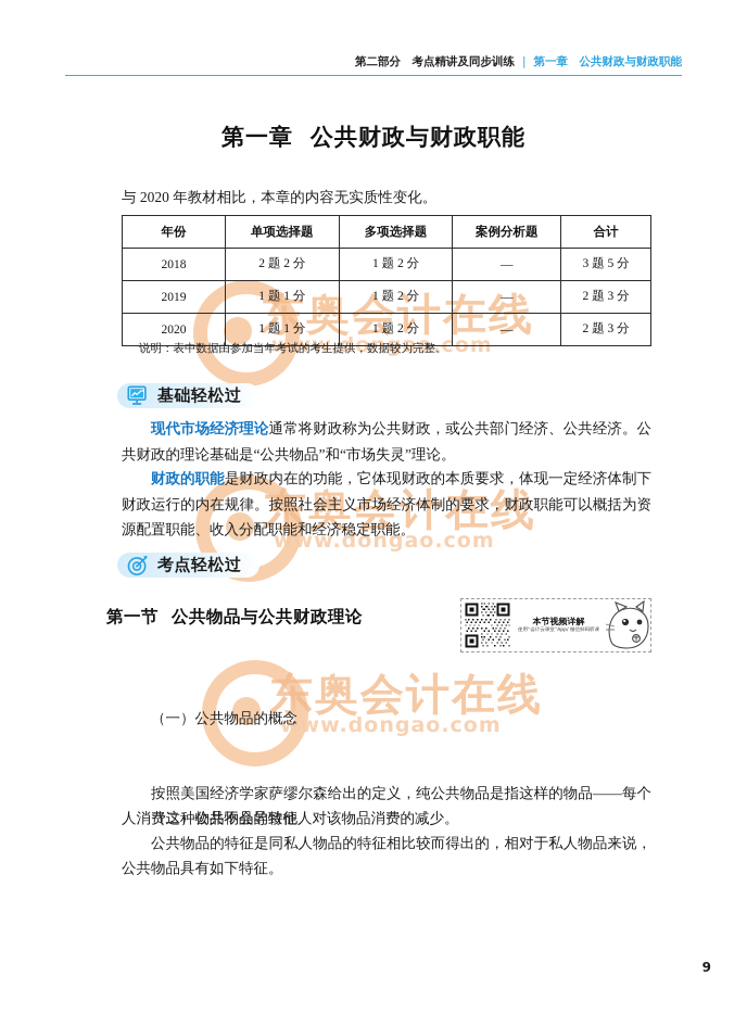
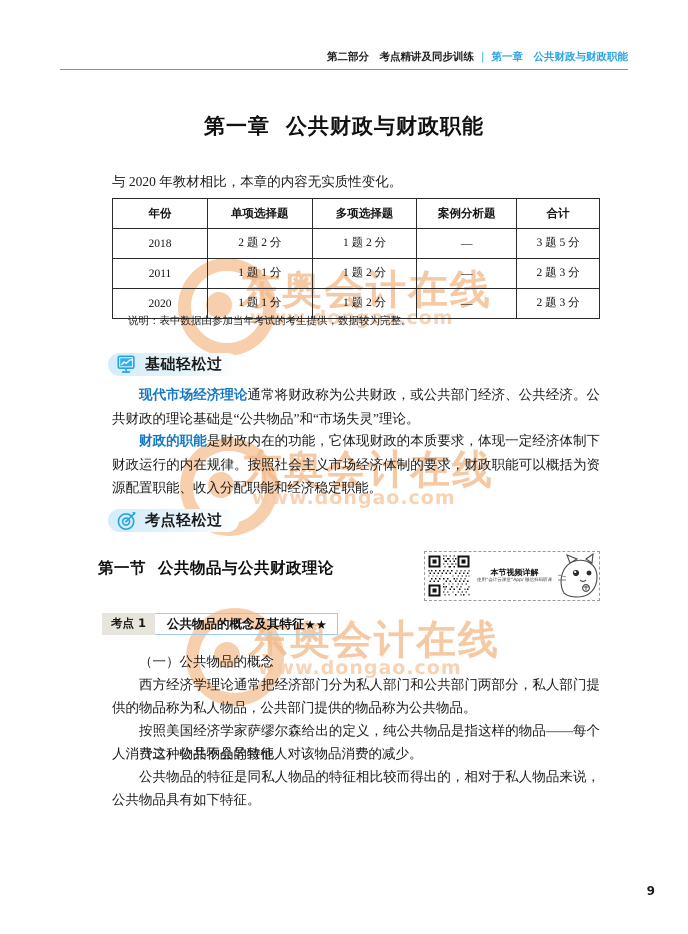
  东奥会计在线
  www.dongao.com
  东奥会计在线
  www.dongao.com
  东奥会计在线
  www.dongao.com
  第二部分 考点精讲及同步训练
  |
  第一章 公共财政与财政职能
  第一章 公共财政与财政职能
  与 2020 年教材相比，本章的内容无实质性变化。
  年份	单项选择题	多项选择题	案例分析题	合计
  2018	2 题 2 分	1 题 2 分	—	3 题 5 分
- 2019	1 题 1 分	1 题 2 分	—	2 题 3 分
+ 2011	1 题 1 分	1 题 2 分	—	2 题 3 分
  2020	1 题 1 分	1 题 2 分	—	2 题 3 分
  说明：表中数据由参加当年考试的考生提供，数据较为完整。
  基础轻松过
  现代市场经济理论通常将财政称为公共财政，或公共部门经济、公共经济。公共财政的理论基础是“公共物品”和“市场失灵”理论。
  财政的职能是财政内在的功能，它体现财政的本质要求，体现一定经济体制下财政运行的内在规律。按照社会主义市场经济体制的要求，财政职能可以概括为资源配置职能、收入分配职能和经济稳定职能。
  考点轻松过
  第一节 公共物品与公共财政理论
  本节视频详解
+ 考点 1
+ 公共物品的概念及其特征
+ ★★
  （一）公共物品的概念
+ 西方经济学理论通常把经济部门分为私人部门和公共部门两部分，私人部门提供的物品称为私人物品，公共部门提供的物品称为公共物品。
  按照美国经济学家萨缪尔森给出的定义，纯公共物品是指这样的物品——每个人消费这种物品不会导致他人对该物品消费的减少。
  （二）公共物品的特征
  公共物品的特征是同私人物品的特征相比较而得出的，相对于私人物品来说，公共物品具有如下特征。
  9
